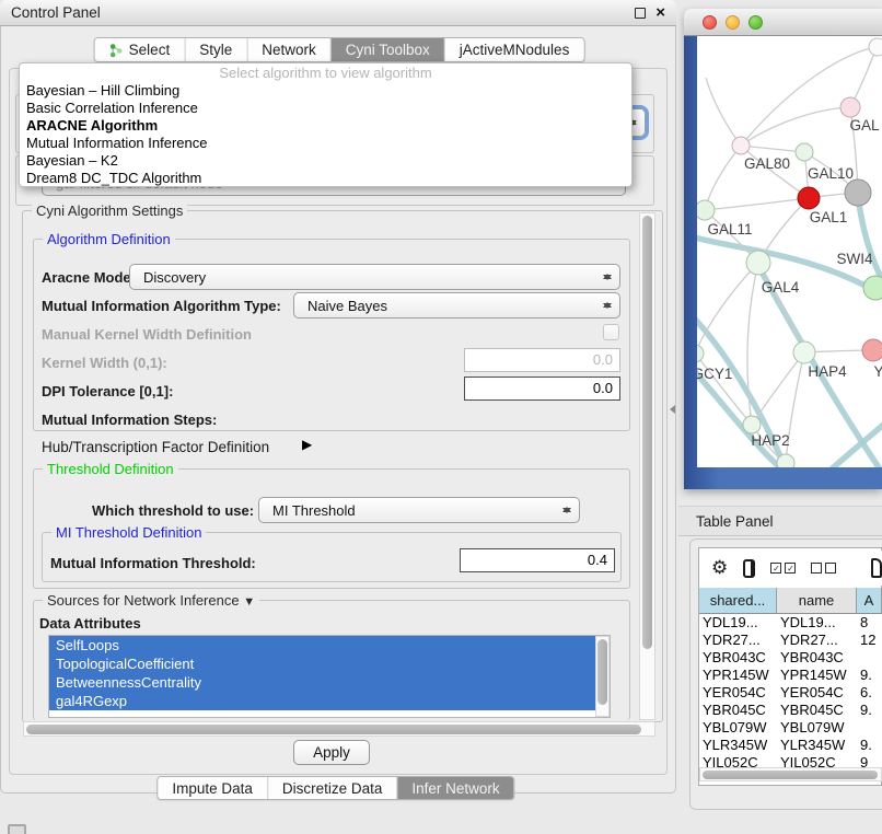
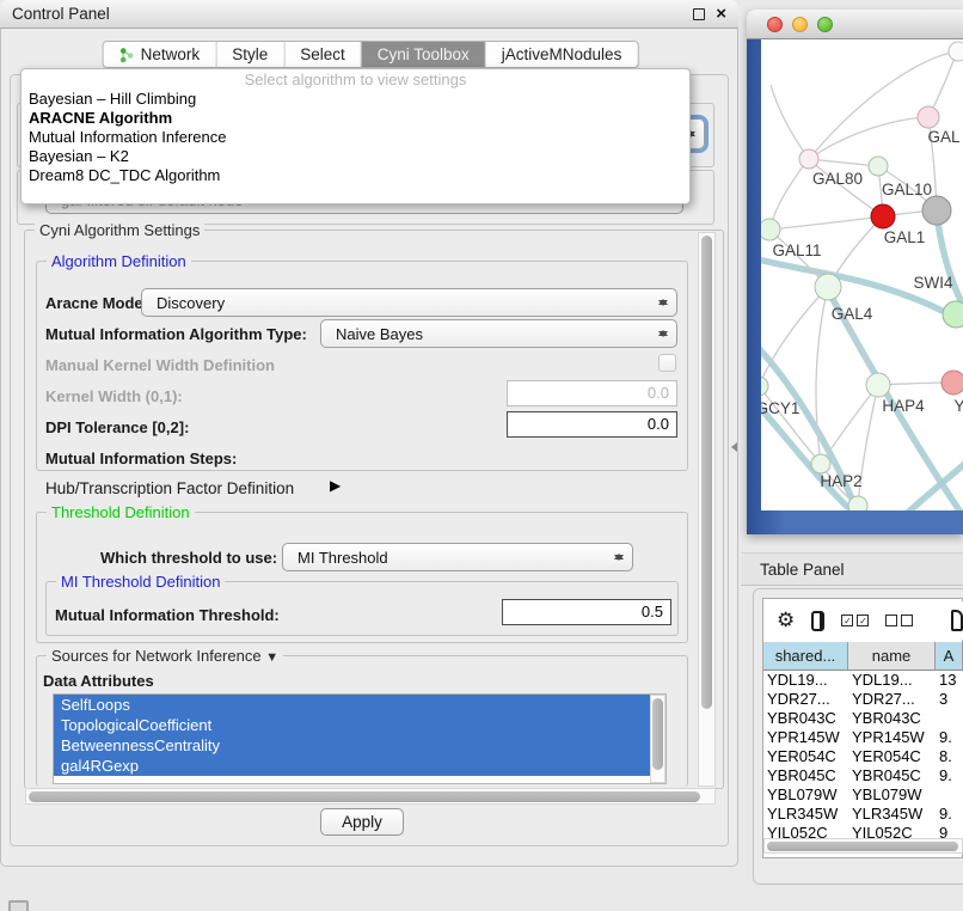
  Control Panel
  ×
- Select
+ Network
  Style
- Network
+ Select
  Cyni Toolbox
  jActiveMNodules
- Select algorithm to view algorithm
+ Select algorithm to view settings
  Bayesian – Hill Climbing
- Basic Correlation Inference
  ARACNE Algorithm
  Mutual Information Inference
  Bayesian – K2
  Dream8 DC_TDC Algorithm
  Cyni Algorithm Settings
  Algorithm Definition
  Aracne Mode
  Discovery
  Mutual Information Algorithm Type:
  Naive Bayes
  Manual Kernel Width Definition
  Kernel Width (0,1):
  0.0
- DPI Tolerance [0,1]:
+ DPI Tolerance [0,2]:
  0.0
  Mutual Information Steps:
  Hub/Transcription Factor Definition
  ▶
  Threshold Definition
  Which threshold to use:
  MI Threshold
  MI Threshold Definition
  Mutual Information Threshold:
- 0.4
+ 0.5
  Sources for Network Inference ▼
  Data Attributes
  SelfLoops
  TopologicalCoefficient
  BetweennessCentrality
  gal4RGexp
  Apply
- Impute Data
- Discretize Data
- Infer Network
  GAL
  GAL80
  GAL10
  GAL1
  GAL11
  SWI4
  GAL4
  GCY1
  HAP4
  Y
  HAP2
  Table Panel
  ⚙
  ✓
  ✓
  shared...
  name
  A
  YDL19...
  YDL19...
- 8
+ 13
  YDR27...
  YDR27...
- 12
+ 3
  YBR043C
  YBR043C
  YPR145W
  YPR145W
  9.
  YER054C
  YER054C
- 6.
+ 8.
  YBR045C
  YBR045C
  9.
  YBL079W
  YBL079W
  YLR345W
  YLR345W
  9.
  YIL052C
  YIL052C
  9
